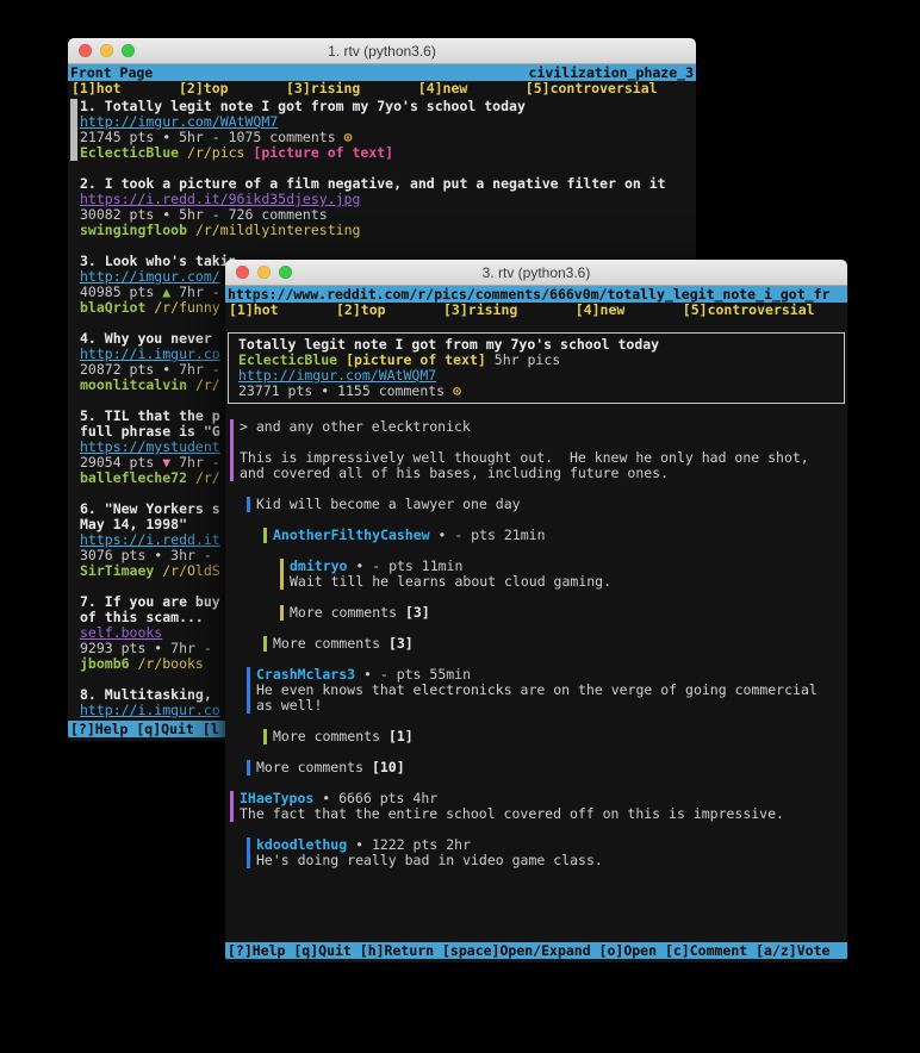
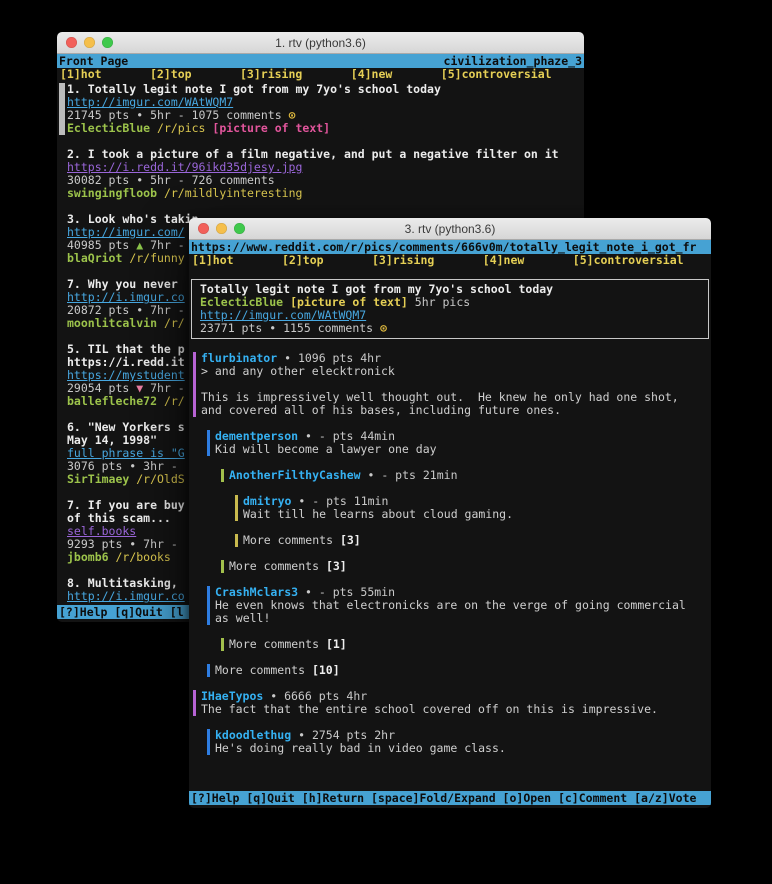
  1. rtv (python3.6)
  Front Page
  civilization_phaze_3
  [1]hot [2]top [3]rising [4]new [5]controversial
  1. Totally legit note I got from my 7yo's school today
  http://imgur.com/WAtWQM7
  21745 pts • 5hr - 1075 comments ⊙
  EclecticBlue /r/pics [picture of text]
  2. I took a picture of a film negative, and put a negative filter on it
  https://i.redd.it/96ikd35djesy.jpg
  30082 pts • 5hr - 726 comments
  swingingfloob /r/mildlyinteresting
  3. Look who's taki
  http://imgur.com/
  40985 pts ▲ 7hr -
  blaQriot /r/funny
- 4. Why you never
+ 7. Why you never
  http://i.imgur.co
  20872 pts • 7hr -
  moonlitcalvin /r/
  5. TIL that the p
- full phrase is "G
+ https://i.redd.it
  https://mystudent
  29054 pts ▼ 7hr -
  ballefleche72 /r/
  6. "New Yorkers s
  May 14, 1998"
- https://i.redd.it
+ full phrase is "G
  3076 pts • 3hr -
  SirTimaey /r/OldS
  7. If you are buy
  of this scam...
  self.books
  9293 pts • 7hr -
  jbomb6 /r/books
  8. Multitasking,
  http://i.imgur.co
  [?]Help [q]Quit [l
  3. rtv (python3.6)
  https://www.reddit.com/r/pics/comments/666v0m/totally_legit_note_i_got_fr
  [1]hot [2]top [3]rising [4]new [5]controversial
  Totally legit note I got from my 7yo's school today
  EclecticBlue [picture of text] 5hr pics
  http://imgur.com/WAtWQM7
  23771 pts • 1155 comments ⊙
+ flurbinator • 1096 pts 4hr
  > and any other elecktronick
  This is impressively well thought out. He knew he only had one shot,
  and covered all of his bases, including future ones.
+ dementperson • - pts 44min
  Kid will become a lawyer one day
  AnotherFilthyCashew • - pts 21min
  dmitryo • - pts 11min
  Wait till he learns about cloud gaming.
  More comments [3]
  More comments [3]
  CrashMclars3 • - pts 55min
  He even knows that electronicks are on the verge of going commercial
  as well!
  More comments [1]
  More comments [10]
  IHaeTypos • 6666 pts 4hr
  The fact that the entire school covered off on this is impressive.
- kdoodlethug • 1222 pts 2hr
+ kdoodlethug • 2754 pts 2hr
  He's doing really bad in video game class.
- [?]Help [q]Quit [h]Return [space]Open/Expand [o]Open [c]Comment [a/z]Vote
+ [?]Help [q]Quit [h]Return [space]Fold/Expand [o]Open [c]Comment [a/z]Vote
